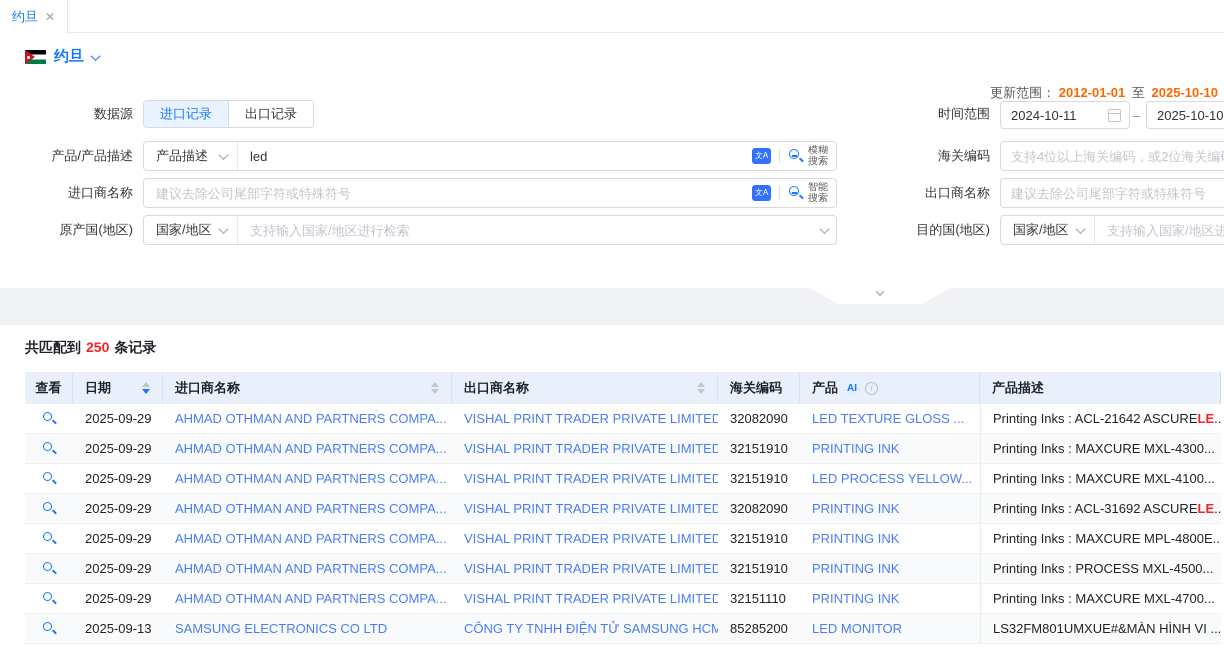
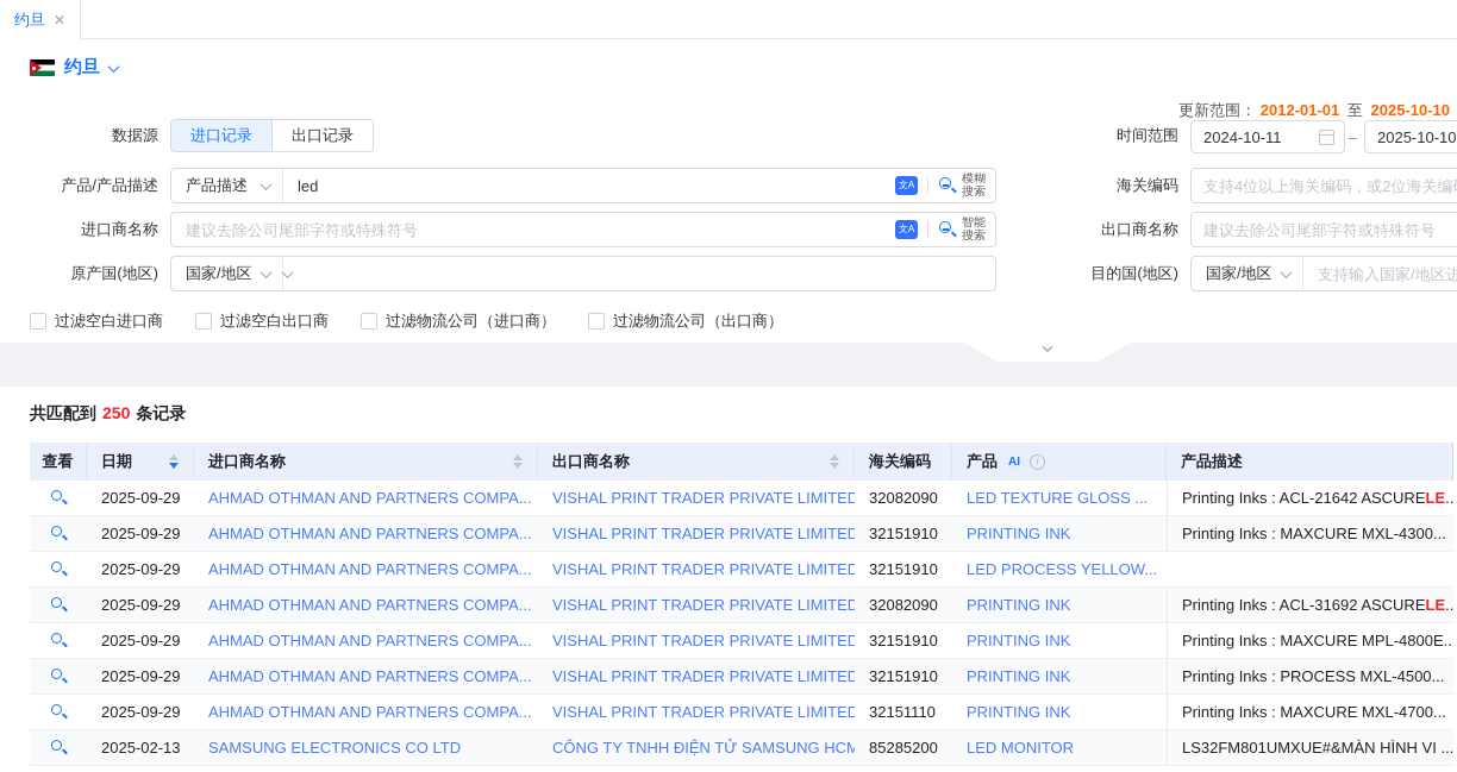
  约旦
  ✕
  约旦
  更新范围： 2012-01-01 至 2025-10-10
  数据源
  进口记录
  出口记录
  时间范围
  2024-10-11
  –
  2025-10-10
  产品/产品描述
  产品描述
  led
  模糊
  搜索
  海关编码
  支持4位以上海关编码，或2位海关编
  进口商名称
  建议去除公司尾部字符或特殊符号
  智能
  搜索
  出口商名称
  建议去除公司尾部字符或特殊符号
  原产国(地区)
  国家/地区
- 支持输入国家/地区进行检索
  目的国(地区)
  国家/地区
  支持输入国家/地区进
+ 过滤空白进口商
+ 过滤空白出口商
+ 过滤物流公司（进口商）
+ 过滤物流公司（出口商）
  共匹配到 250 条记录
  查看
  日期
  进口商名称
  出口商名称
  海关编码
  产品
  AI
  产品描述
  2025-09-29
  AHMAD OTHMAN AND PARTNERS COMPA...
  VISHAL PRINT TRADER PRIVATE LIMITED
  32082090
  LED TEXTURE GLOSS ...
  Printing Inks : ACL-21642 ASCURE
  LE
  2025-09-29
  AHMAD OTHMAN AND PARTNERS COMPA...
  VISHAL PRINT TRADER PRIVATE LIMITED
  32151910
  PRINTING INK
  Printing Inks : MAXCURE MXL-4300...
  2025-09-29
  AHMAD OTHMAN AND PARTNERS COMPA...
  VISHAL PRINT TRADER PRIVATE LIMITED
  32151910
  LED PROCESS YELLOW...
- Printing Inks : MAXCURE MXL-4100...
  2025-09-29
  AHMAD OTHMAN AND PARTNERS COMPA...
  VISHAL PRINT TRADER PRIVATE LIMITED
  32082090
  PRINTING INK
  Printing Inks : ACL-31692 ASCURE
  LE
  2025-09-29
  AHMAD OTHMAN AND PARTNERS COMPA...
  VISHAL PRINT TRADER PRIVATE LIMITED
  32151910
  PRINTING INK
  Printing Inks : MAXCURE MPL-4800E..
  2025-09-29
  AHMAD OTHMAN AND PARTNERS COMPA...
  VISHAL PRINT TRADER PRIVATE LIMITED
  32151910
  PRINTING INK
  Printing Inks : PROCESS MXL-4500...
  2025-09-29
  AHMAD OTHMAN AND PARTNERS COMPA...
  VISHAL PRINT TRADER PRIVATE LIMITED
  32151110
  PRINTING INK
  Printing Inks : MAXCURE MXL-4700...
- 2025-09-13
+ 2025-02-13
  SAMSUNG ELECTRONICS CO LTD
  CÔNG TY TNHH ĐIỆN TỬ SAMSUNG HCM
  85285200
  LED MONITOR
  LS32FM801UMXUE#&MÀN HÌNH VI ...
